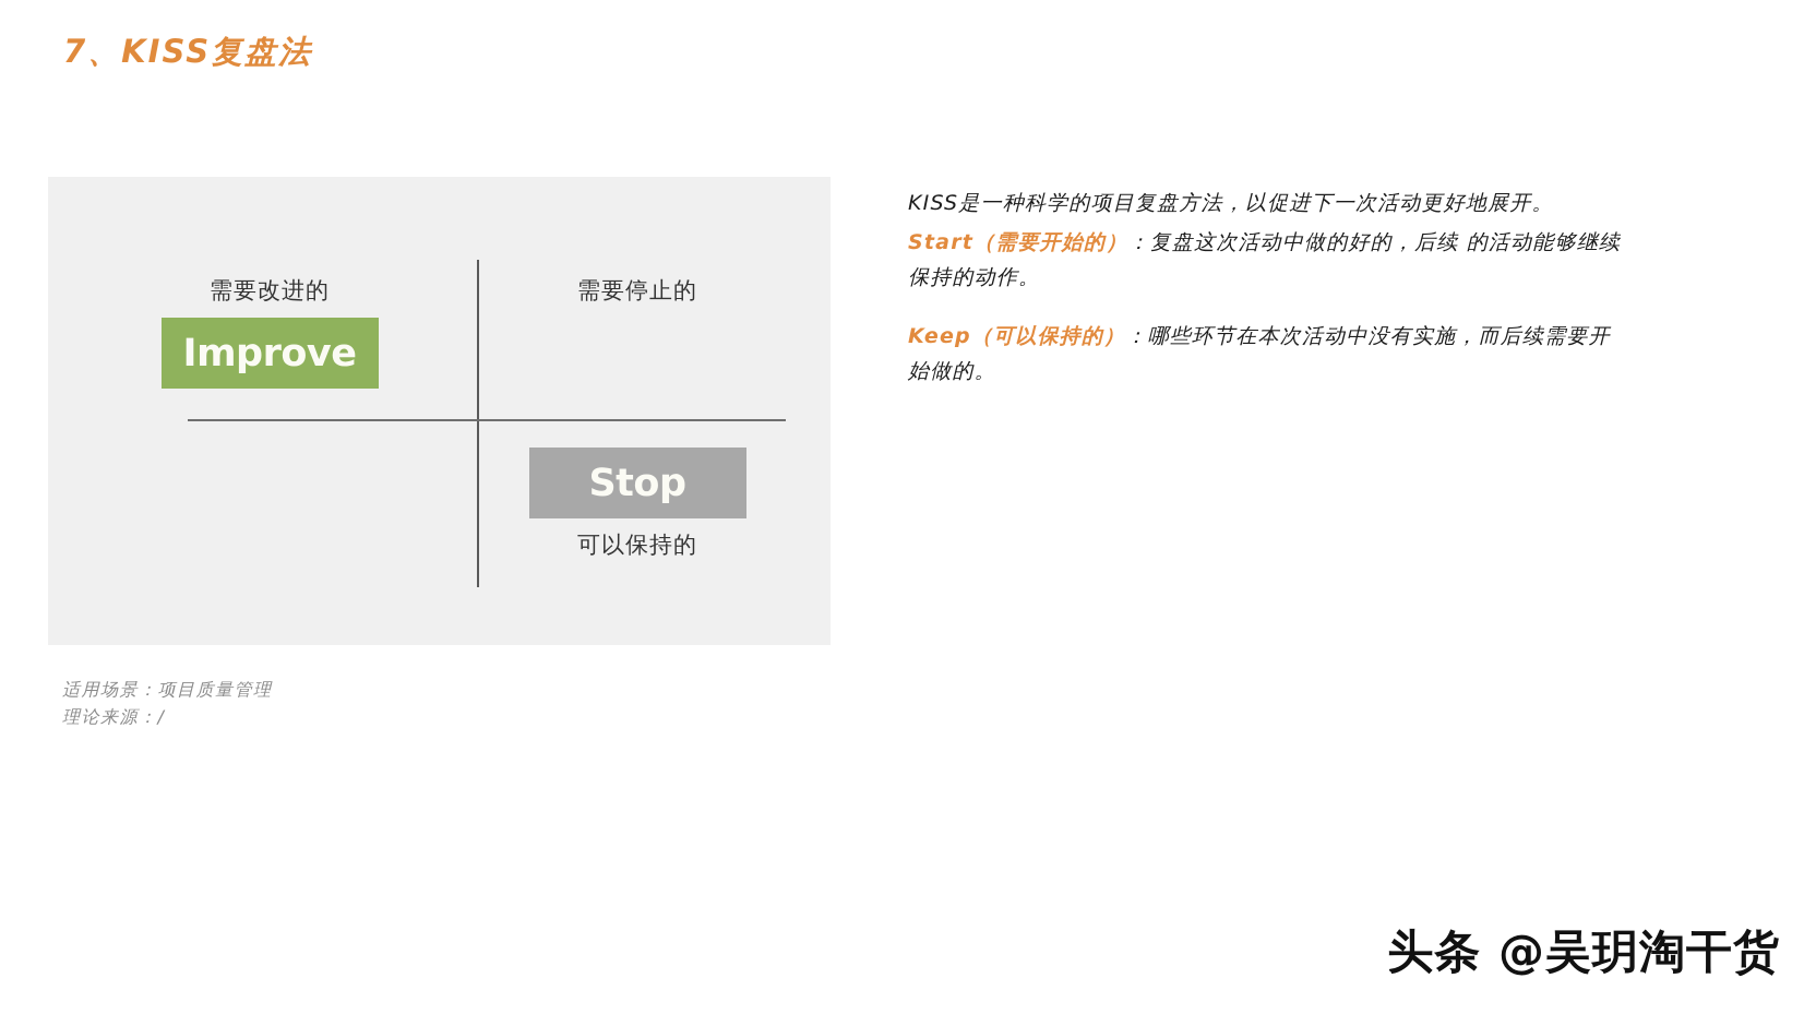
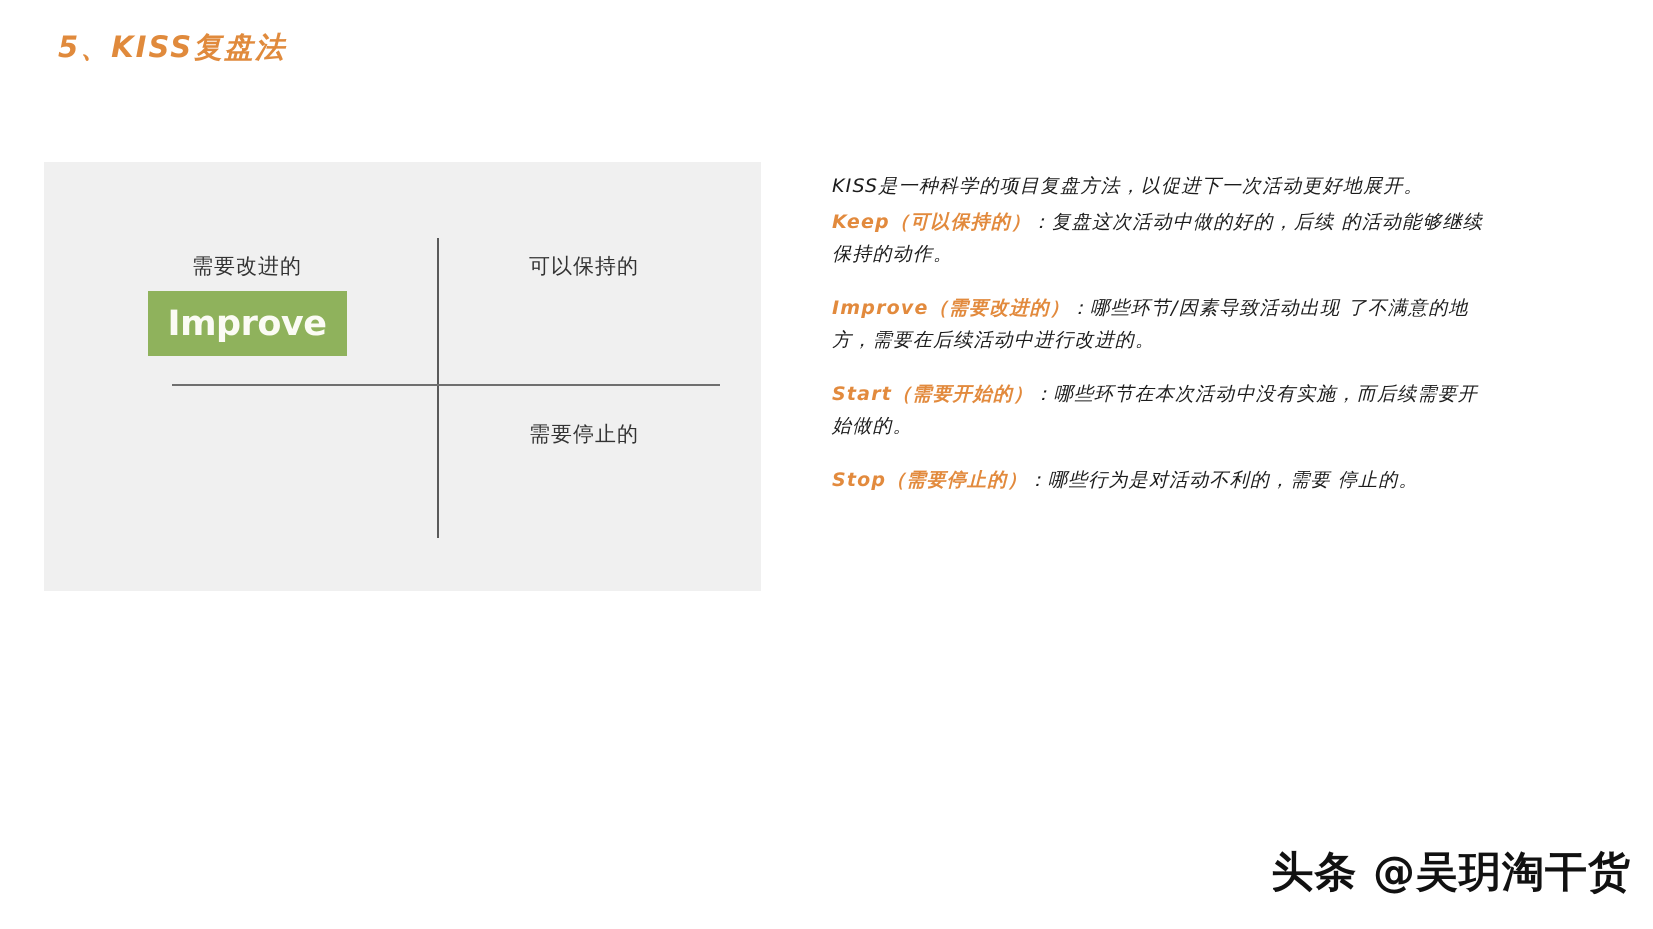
- 7、KISS复盘法
+ 5、KISS复盘法
  需要改进的
  Improve
- 需要停止的
+ 可以保持的
- Stop
- 可以保持的
+ 需要停止的
- 适用场景：项目质量管理
- 理论来源：/
  KISS是一种科学的项目复盘方法，以促进下一次活动更好地展开。
- Start（需要开始的）：复盘这次活动中做的好的，后续 的活动能够继续保持的动作。
+ Keep（可以保持的）：复盘这次活动中做的好的，后续 的活动能够继续保持的动作。
+ Improve（需要改进的）：哪些环节/因素导致活动出现 了不满意的地方，需要在后续活动中进行改进的。
- Keep（可以保持的）：哪些环节在本次活动中没有实施，而后续需要开始做的。
+ Start（需要开始的）：哪些环节在本次活动中没有实施，而后续需要开始做的。
+ Stop（需要停止的）：哪些行为是对活动不利的，需要 停止的。
  头条 @吴玥淘干货
